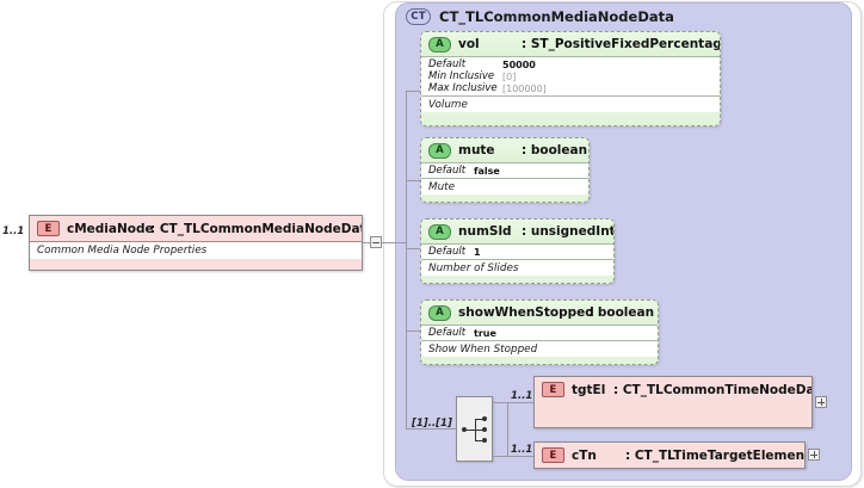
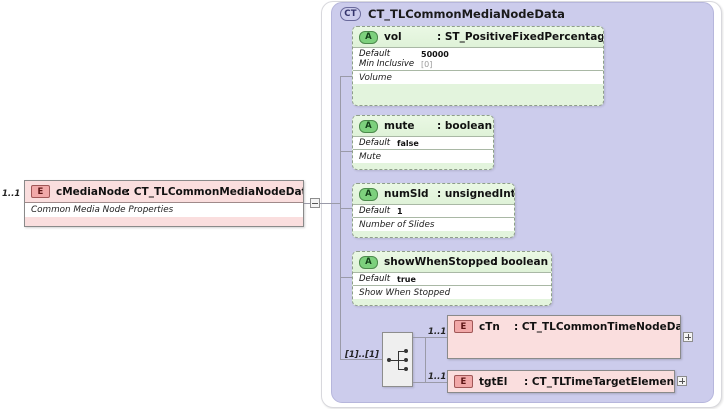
  CT
  CT_TLCommonMediaNodeData
  1..1
  E
  cMediaNode
  : CT_TLCommonMediaNodeDa
  Common Media Node Properties
  A
  vol
  : ST_PositiveFixedPercentag
  Default
  50000
  Min Inclusive
  [0]
- Max Inclusive
- [100000]
  Volume
  A
  mute
  : boolean
  Default
  false
  Mute
  A
  numSld
  : unsignedInt
  Default
  1
  Number of Slides
  A
  showWhenStopped
  : boolean
  Default
  true
  Show When Stopped
  [1]..[1]
  1..1
  E
- tgtEl
+ cTn
  : CT_TLCommonTimeNodeDa
  1..1
  E
- cTn
+ tgtEl
  : CT_TLTimeTargetElemen
